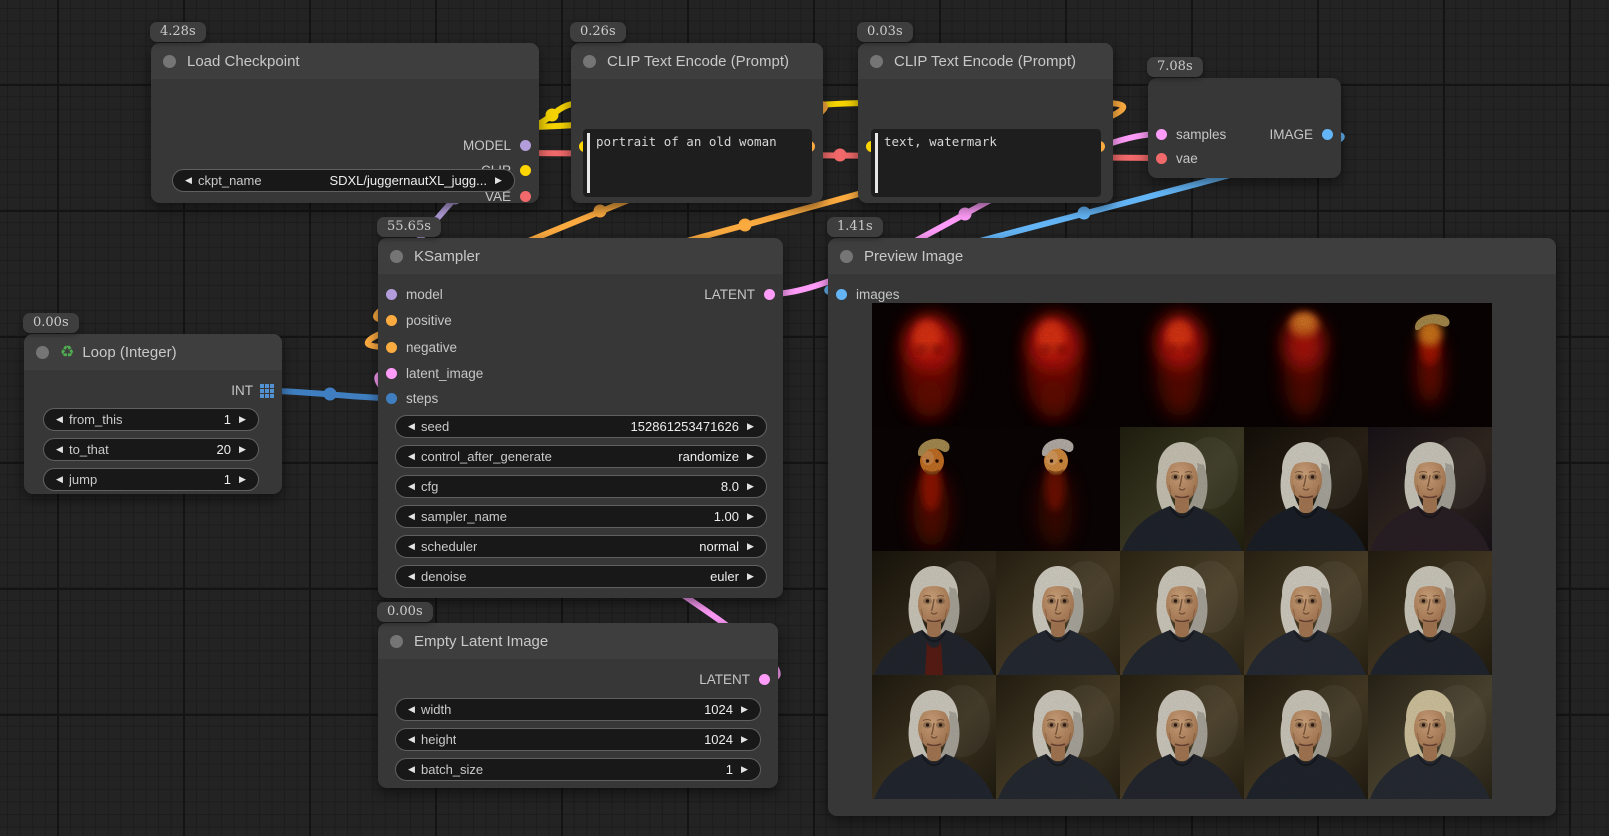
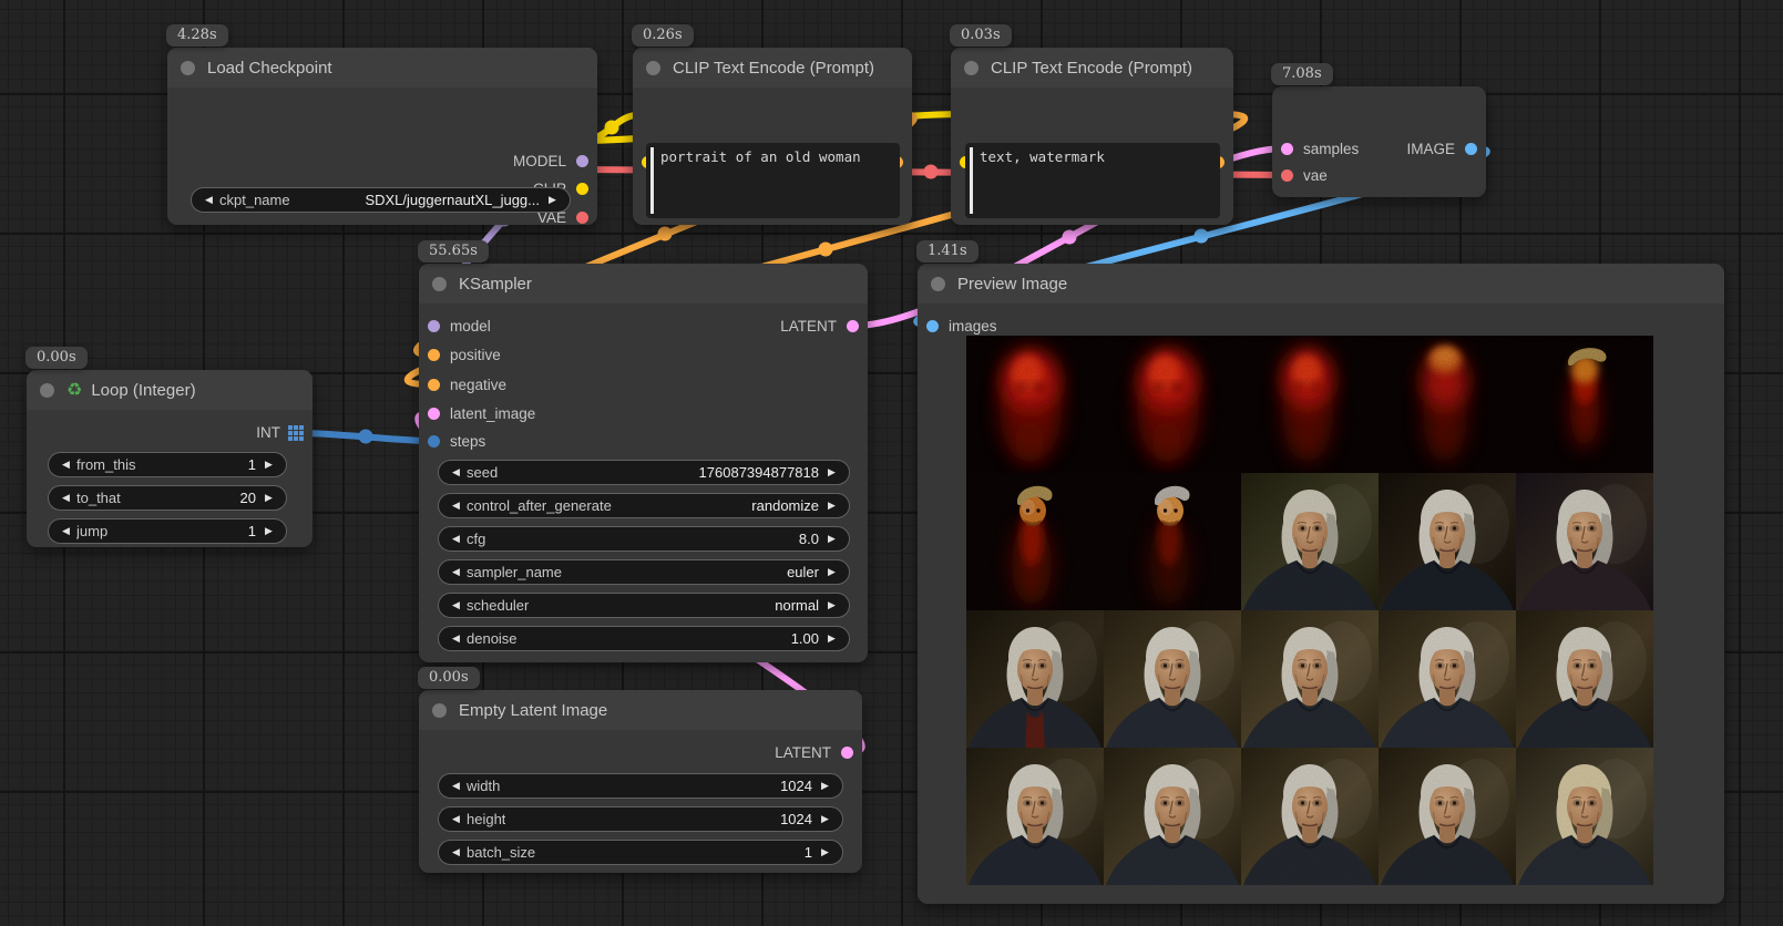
  4.28s
  Load Checkpoint
  MODEL
  VAE
  ◀
  ckpt_name
  SDXL/juggernautXL_jugg...
  ▶
  0.26s
  CLIP Text Encode (Prompt)
  portrait of an old woman
  0.03s
  CLIP Text Encode (Prompt)
  text, watermark
  7.08s
  samples
  vae
  IMAGE
  55.65s
  KSampler
  model
  positive
  negative
  latent_image
  steps
  LATENT
  ◀
  seed
- 152861253471626
+ 176087394877818
  ▶
  ◀
  control_after_generate
  randomize
  ▶
  ◀
  cfg
  8.0
  ▶
  ◀
  sampler_name
- 1.00
+ euler
  ▶
  ◀
  scheduler
  normal
  ▶
  ◀
  denoise
- euler
+ 1.00
  ▶
  0.00s
  ♻
  Loop (Integer)
  INT
  ◀
  from_this
  1
  ▶
  ◀
  to_that
  20
  ▶
  ◀
  jump
  1
  ▶
  0.00s
  Empty Latent Image
  LATENT
  ◀
  width
  1024
  ▶
  ◀
  height
  1024
  ▶
  ◀
  batch_size
  1
  ▶
  1.41s
  Preview Image
  images
